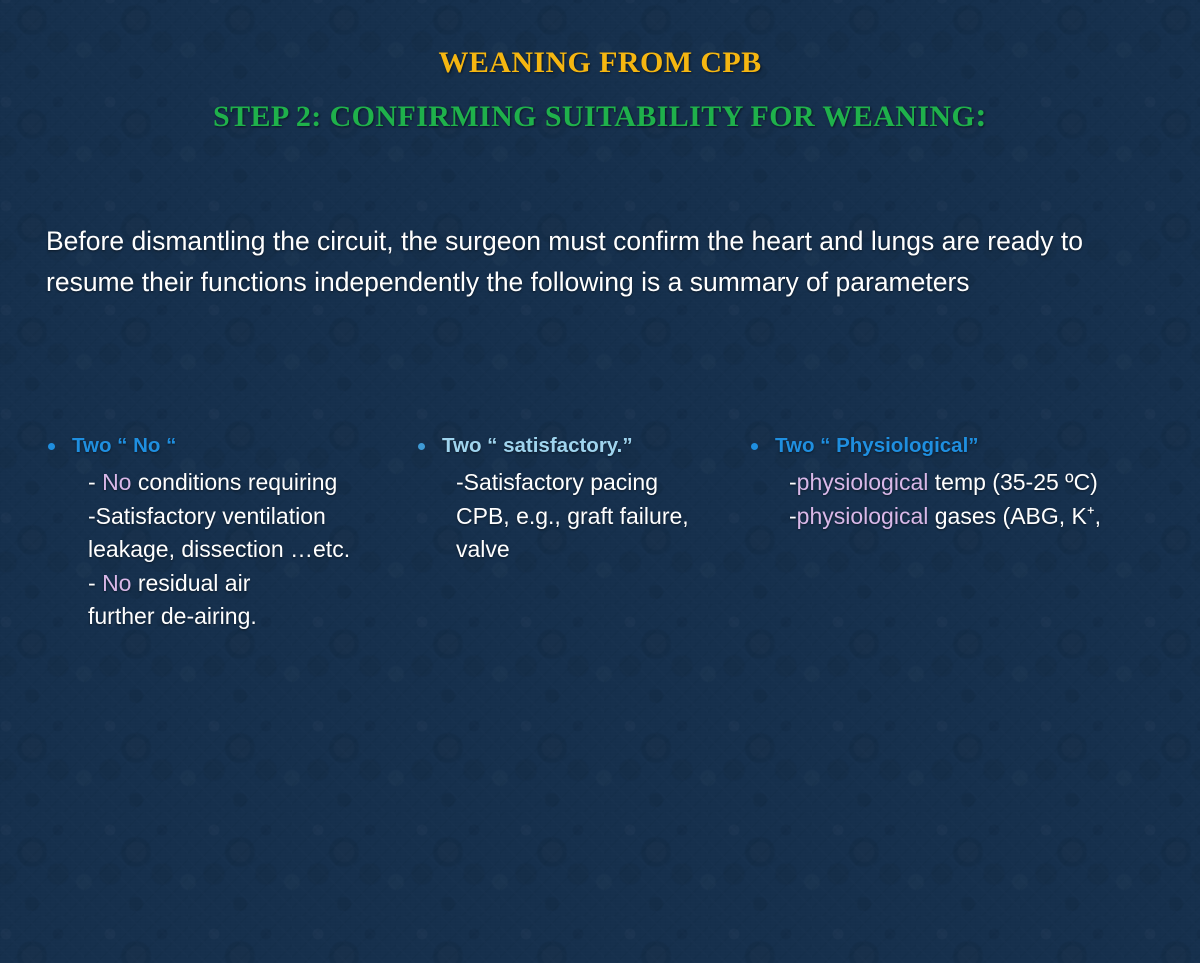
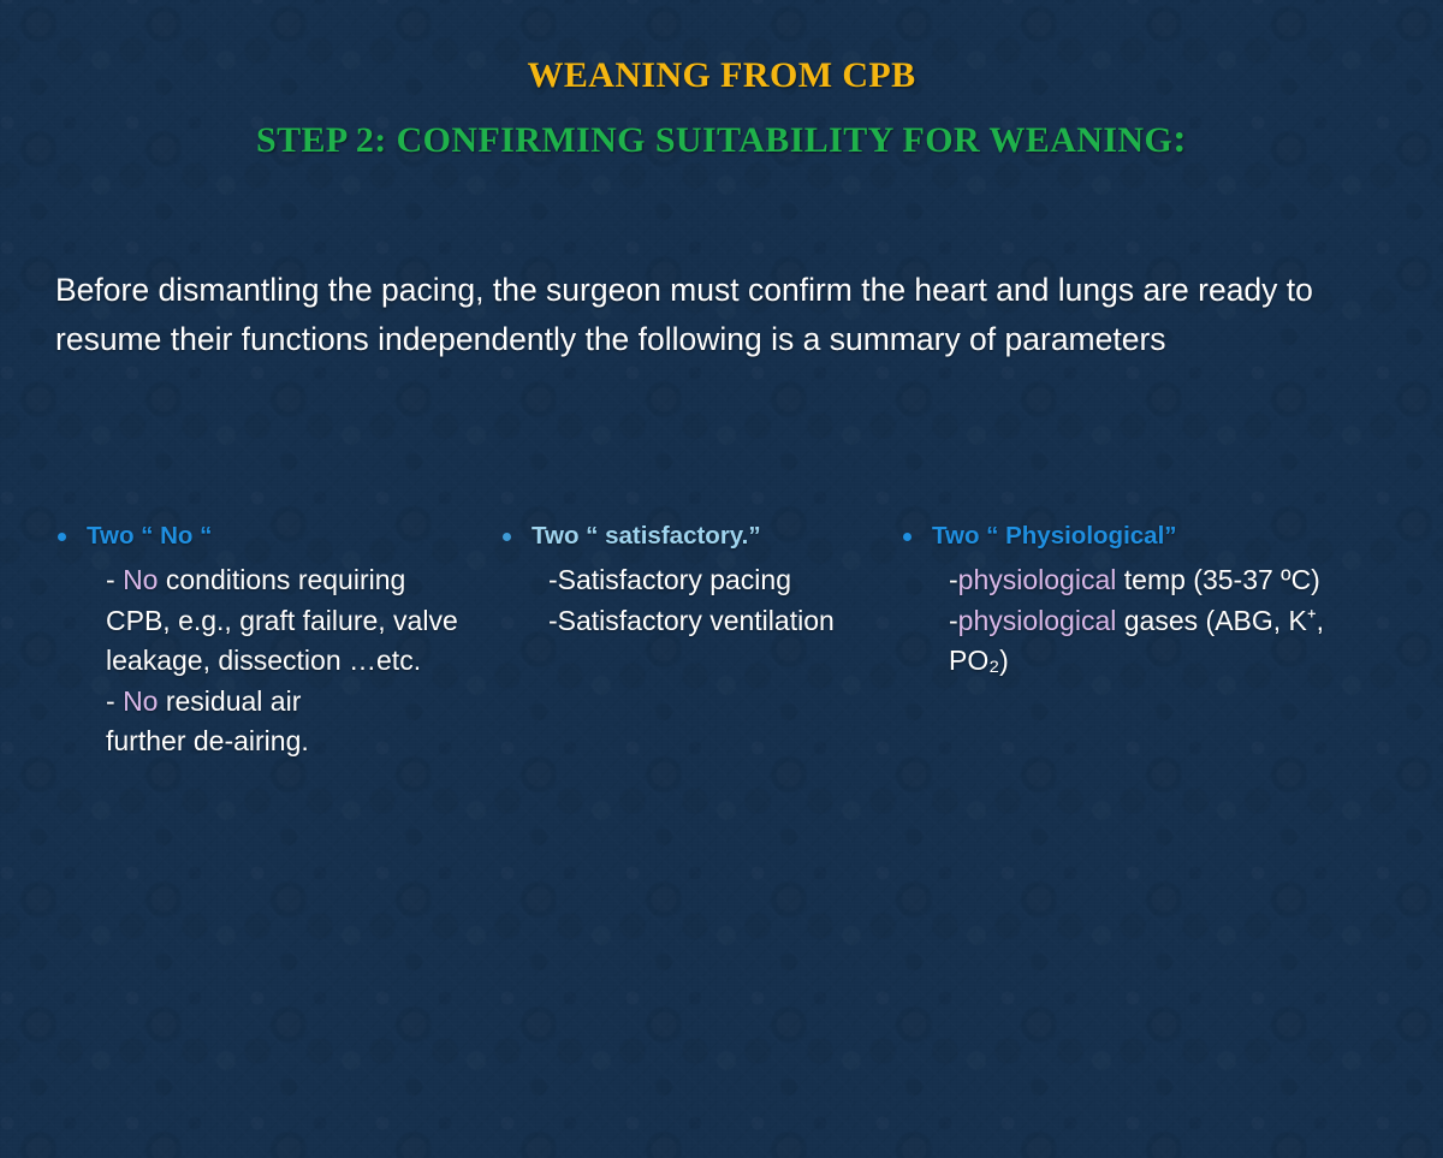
  WEANING FROM CPB
  STEP 2: CONFIRMING SUITABILITY FOR WEANING:
- Before dismantling the circuit, the surgeon must confirm the heart and lungs are ready to resume their functions independently the following is a summary of parameters
+ Before dismantling the pacing, the surgeon must confirm the heart and lungs are ready to resume their functions independently the following is a summary of parameters
  Two “ No “
  - No conditions requiring
- -Satisfactory ventilation
+ CPB, e.g., graft failure, valve
  leakage, dissection …etc.
  - No residual air
  further de-airing.
  Two “ satisfactory.”
  -Satisfactory pacing
- CPB, e.g., graft failure, valve
+ -Satisfactory ventilation
  Two “ Physiological”
- -physiological temp (35-25 ºC)
+ -physiological temp (35-37 ºC)
  -physiological gases (ABG, K⁺,
+ PO₂)
